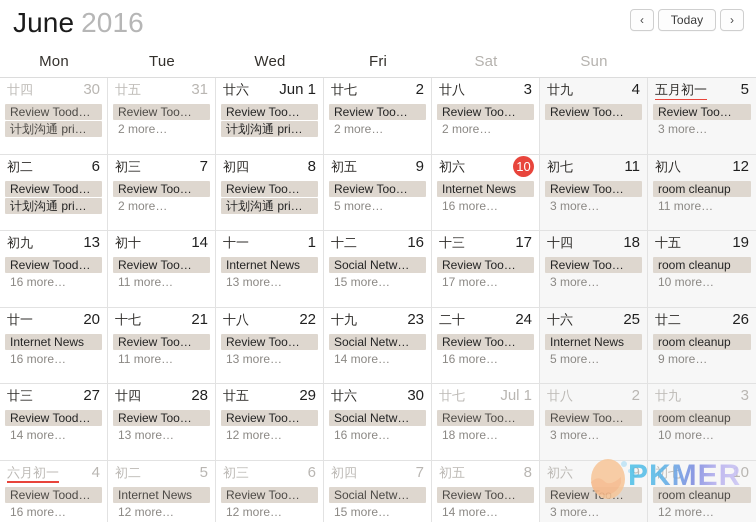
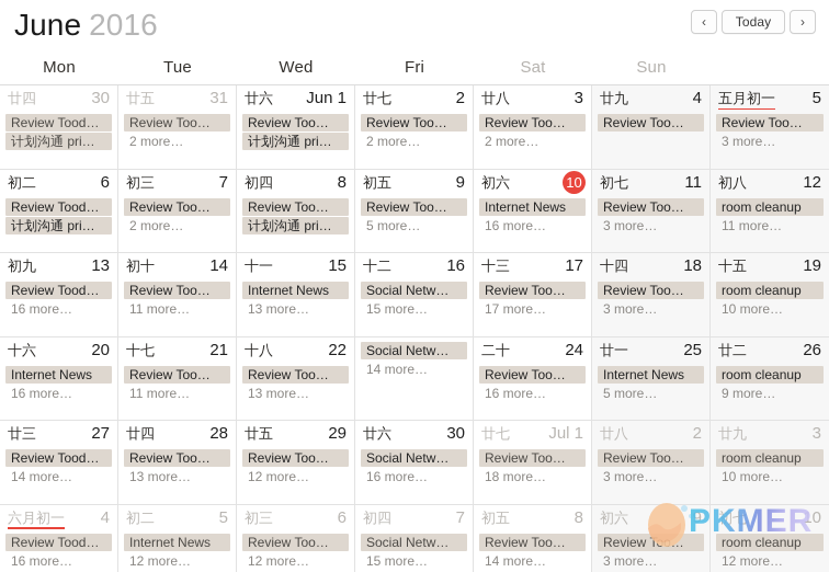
  June 2016
  ‹
  Today
  ›
  Mon
  Tue
  Wed
  Fri
  Sat
  Sun
  廿四
  30
  Review Tood…
  计划沟通 pri…
  廿五
  31
  Review Too…
  2 more…
  廿六
  Jun 1
  Review Too…
  计划沟通 pri…
  廿七
  2
  Review Too…
  2 more…
  廿八
  3
  Review Too…
  2 more…
  廿九
  4
  Review Too…
  五月初一
  5
  Review Too…
  3 more…
  初二
  6
  Review Tood…
  计划沟通 pri…
  初三
  7
  Review Too…
  2 more…
  初四
  8
  Review Too…
  计划沟通 pri…
  初五
  9
  Review Too…
  5 more…
  初六
  10
  Internet News
  16 more…
  初七
  11
  Review Too…
  3 more…
  初八
  12
  room cleanup
  11 more…
  初九
  13
  Review Tood…
  16 more…
  初十
  14
  Review Too…
  11 more…
  十一
- 1
+ 15
  Internet News
  13 more…
  十二
  16
  Social Netw…
  15 more…
  十三
  17
  Review Too…
  17 more…
  十四
  18
  Review Too…
  3 more…
  十五
  19
  room cleanup
  10 more…
- 廿一
+ 十六
  20
  Internet News
  16 more…
  十七
  21
  Review Too…
  11 more…
  十八
  22
  Review Too…
  13 more…
- 十九
- 23
  Social Netw…
  14 more…
  二十
  24
  Review Too…
  16 more…
- 十六
+ 廿一
  25
  Internet News
  5 more…
  廿二
  26
  room cleanup
  9 more…
  廿三
  27
  Review Tood…
  14 more…
  廿四
  28
  Review Too…
  13 more…
  廿五
  29
  Review Too…
  12 more…
  廿六
  30
  Social Netw…
  16 more…
  廿七
  Jul 1
  Review Too…
  18 more…
  廿八
  2
  Review Too…
  3 more…
  廿九
  3
  room cleanup
  10 more…
  六月初一
  4
  Review Tood…
  16 more…
  初二
  5
  Internet News
  12 more…
  初三
  6
  Review Too…
  12 more…
  初四
  7
  Social Netw…
  15 more…
  初五
  8
  Review Too…
  14 more…
  初六
  9
  Review Too…
  3 more…
  初七
  10
  room cleanup
  12 more…
  PKMER
